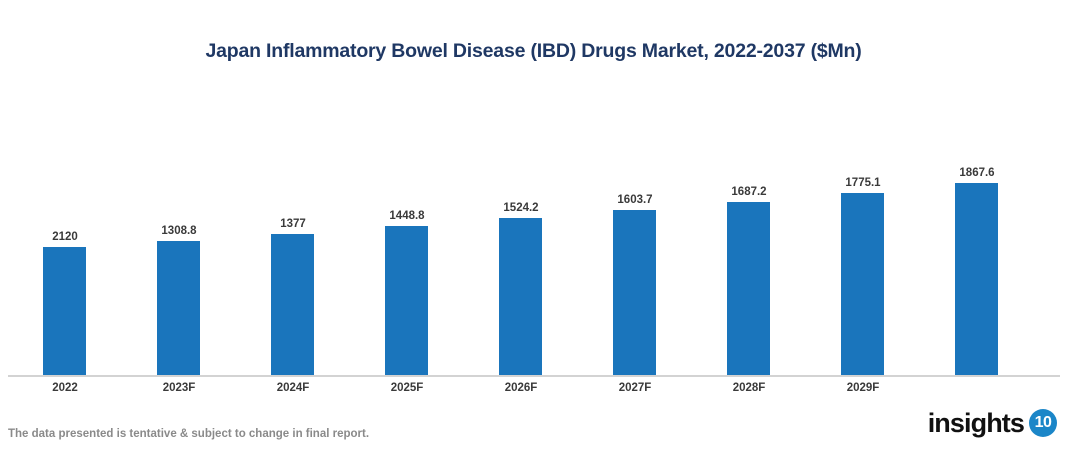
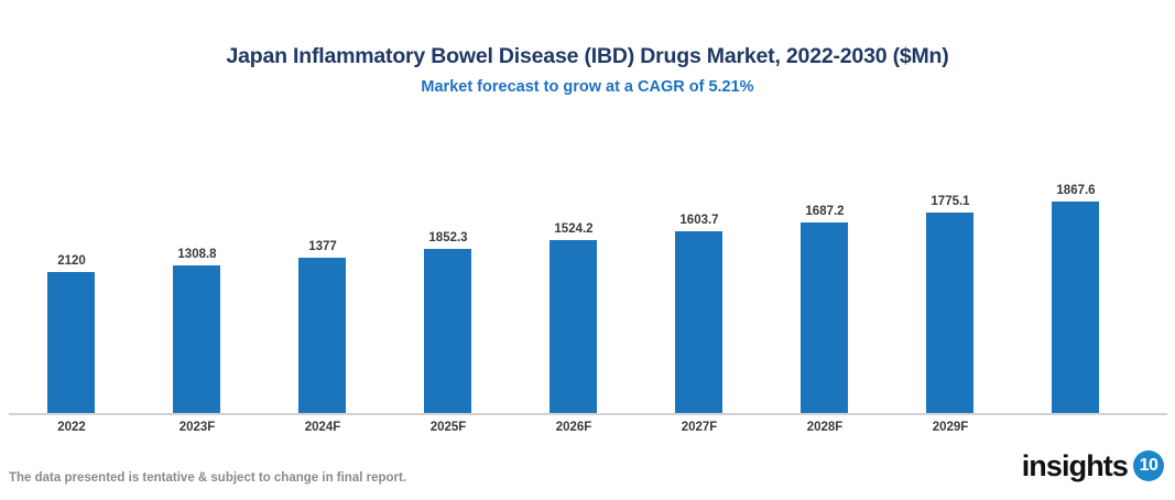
- Japan Inflammatory Bowel Disease (IBD) Drugs Market, 2022-2037 ($Mn)
+ Japan Inflammatory Bowel Disease (IBD) Drugs Market, 2022-2030 ($Mn)
+ Market forecast to grow at a CAGR of 5.21%
  2120
  1308.8
  1377
- 1448.8
+ 1852.3
  1524.2
  1603.7
  1687.2
  1775.1
  1867.6
  2022
  2023F
  2024F
  2025F
  2026F
  2027F
  2028F
  2029F
  The data presented is tentative & subject to change in final report.
  insights
  10
